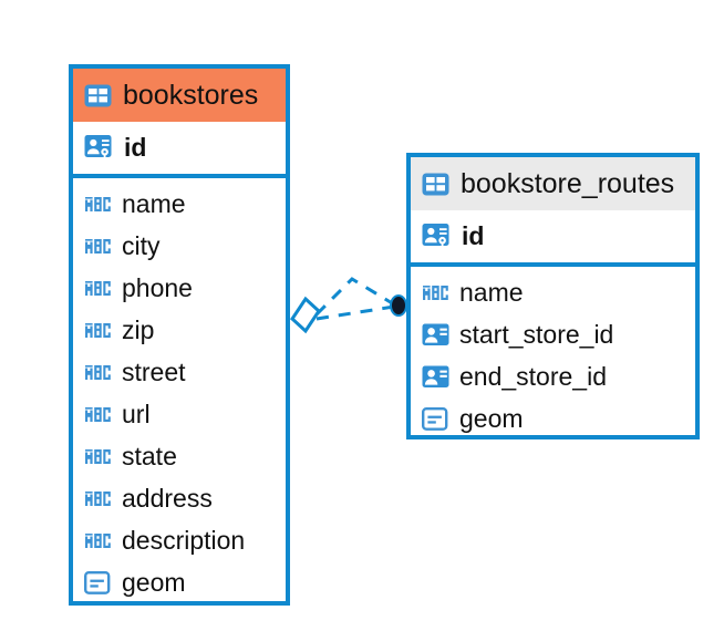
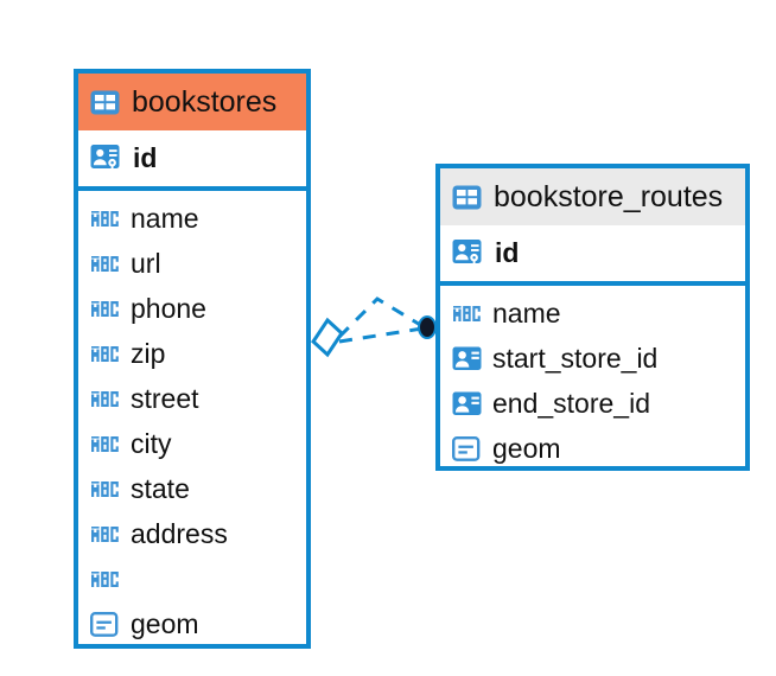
  bookstores
  id
  name
- city
+ url
  phone
  zip
  street
- url
+ city
  state
  address
- description
  geom
  bookstore_routes
  id
  name
  start_store_id
  end_store_id
  geom
